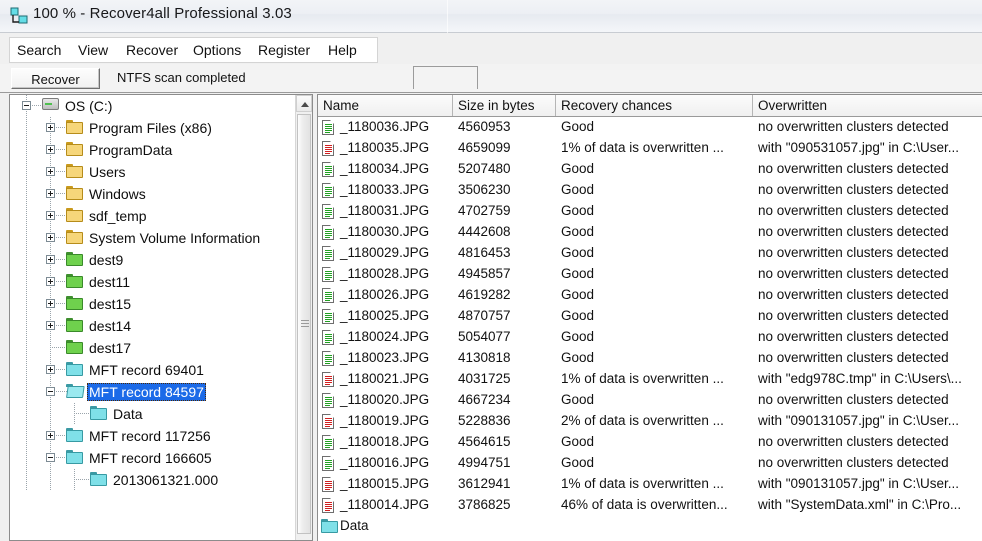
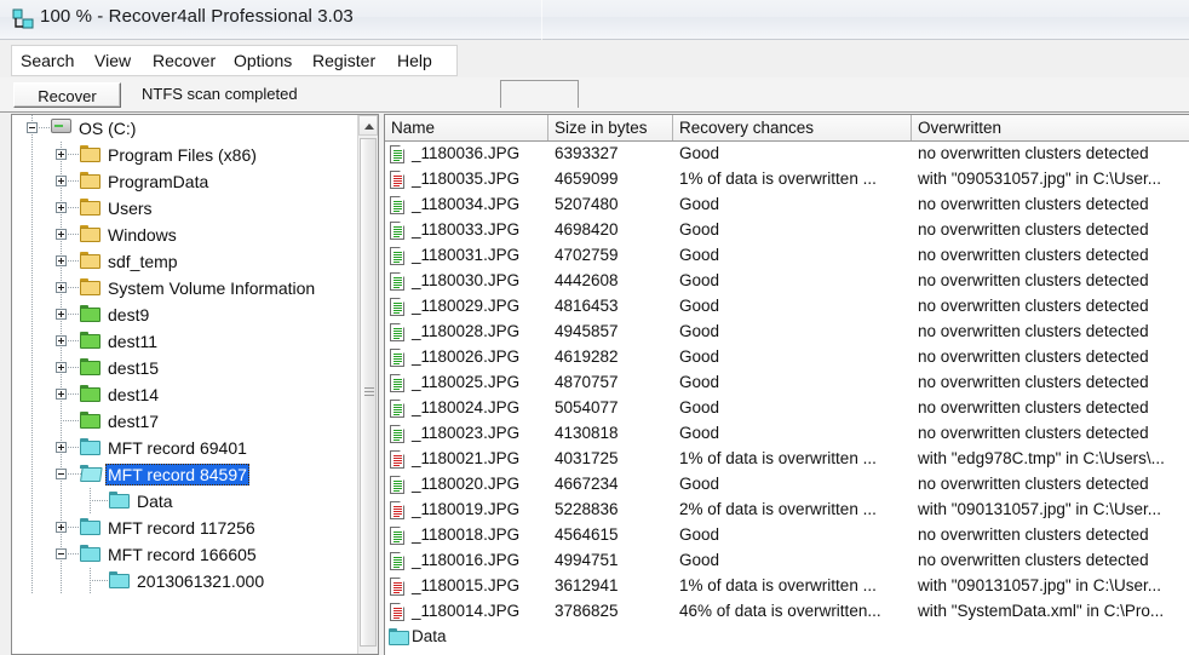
  100 % - Recover4all Professional 3.03
  Search
  View
  Recover
  Options
  Register
  Help
  Recover
  NTFS scan completed
  OS (C:)
  Program Files (x86)
  ProgramData
  Users
  Windows
  sdf_temp
  System Volume Information
  dest9
  dest11
  dest15
  dest14
  dest17
  MFT record 69401
  MFT record 84597
  Data
  MFT record 117256
  MFT record 166605
  2013061321.000
  Name
  Size in bytes
  Recovery chances
  Overwritten
  _1180036.JPG
- 4560953
+ 6393327
  Good
  no overwritten clusters detected
  _1180035.JPG
  4659099
  1% of data is overwritten ...
  with "090531057.jpg" in C:\User...
  _1180034.JPG
  5207480
  Good
  no overwritten clusters detected
  _1180033.JPG
- 3506230
+ 4698420
  Good
  no overwritten clusters detected
  _1180031.JPG
  4702759
  Good
  no overwritten clusters detected
  _1180030.JPG
  4442608
  Good
  no overwritten clusters detected
  _1180029.JPG
  4816453
  Good
  no overwritten clusters detected
  _1180028.JPG
  4945857
  Good
  no overwritten clusters detected
  _1180026.JPG
  4619282
  Good
  no overwritten clusters detected
  _1180025.JPG
  4870757
  Good
  no overwritten clusters detected
  _1180024.JPG
  5054077
  Good
  no overwritten clusters detected
  _1180023.JPG
  4130818
  Good
  no overwritten clusters detected
  _1180021.JPG
  4031725
  1% of data is overwritten ...
  with "edg978C.tmp" in C:\Users\...
  _1180020.JPG
  4667234
  Good
  no overwritten clusters detected
  _1180019.JPG
  5228836
  2% of data is overwritten ...
  with "090131057.jpg" in C:\User...
  _1180018.JPG
  4564615
  Good
  no overwritten clusters detected
  _1180016.JPG
  4994751
  Good
  no overwritten clusters detected
  _1180015.JPG
  3612941
  1% of data is overwritten ...
  with "090131057.jpg" in C:\User...
  _1180014.JPG
  3786825
  46% of data is overwritten...
  with "SystemData.xml" in C:\Pro...
  Data
